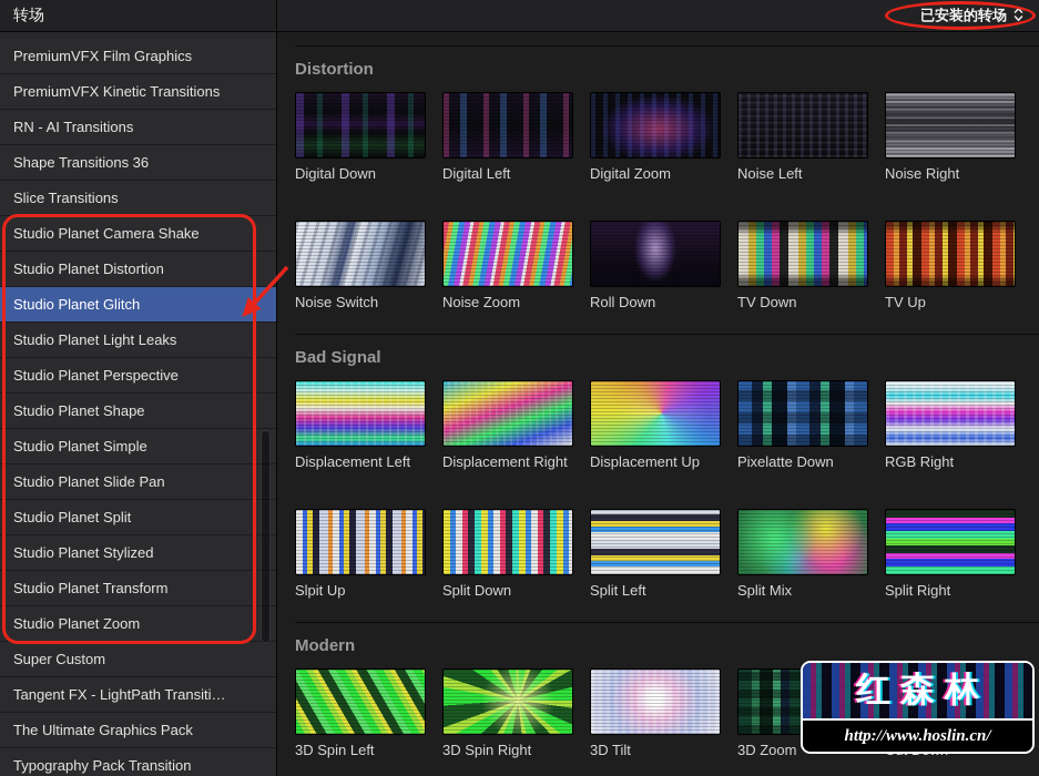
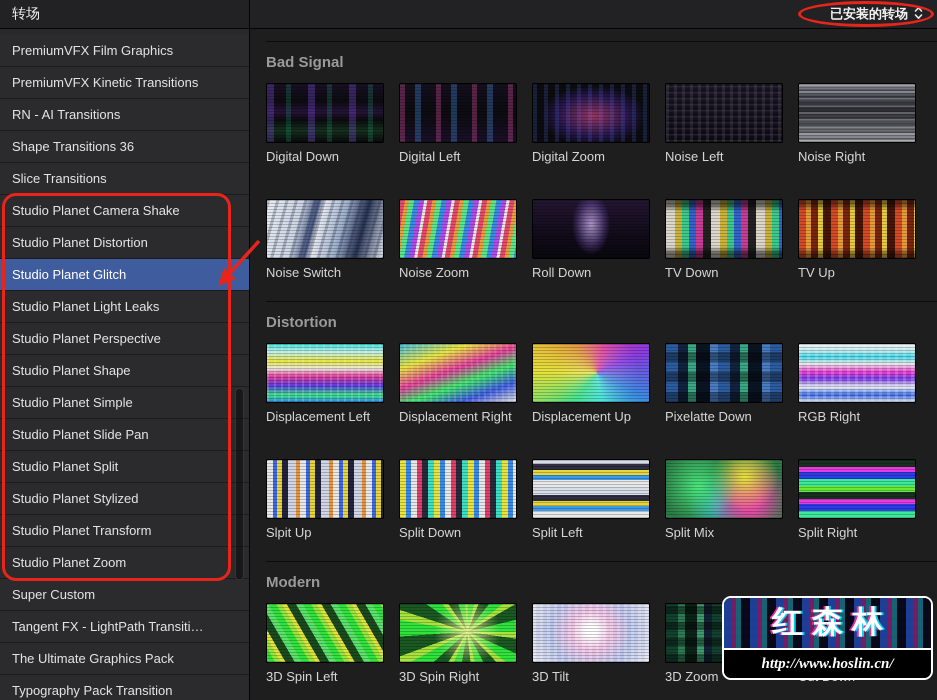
  转场
  已安装的转场
  PremiumVFX Film Graphics
  PremiumVFX Kinetic Transitions
  RN - AI Transitions
  Shape Transitions 36
  Slice Transitions
  Studio Planet Camera Shake
  Studio Planet Distortion
  Studio Planet Glitch
  Studio Planet Light Leaks
  Studio Planet Perspective
  Studio Planet Shape
  Studio Planet Simple
  Studio Planet Slide Pan
  Studio Planet Split
  Studio Planet Stylized
  Studio Planet Transform
  Studio Planet Zoom
  Super Custom
  Tangent FX - LightPath Transiti…
  The Ultimate Graphics Pack
  Typography Pack Transition
- Distortion
+ Bad Signal
  Digital Down
  Digital Left
  Digital Zoom
  Noise Left
  Noise Right
  Noise Switch
  Noise Zoom
  Roll Down
  TV Down
  TV Up
- Bad Signal
+ Distortion
  Displacement Left
  Displacement Right
  Displacement Up
  Pixelatte Down
  RGB Right
  Slpit Up
  Split Down
  Split Left
  Split Mix
  Split Right
  Modern
  3D Spin Left
  3D Spin Right
  3D Tilt
  3D Zoom
  红森林
  http://www.hoslin.cn/
